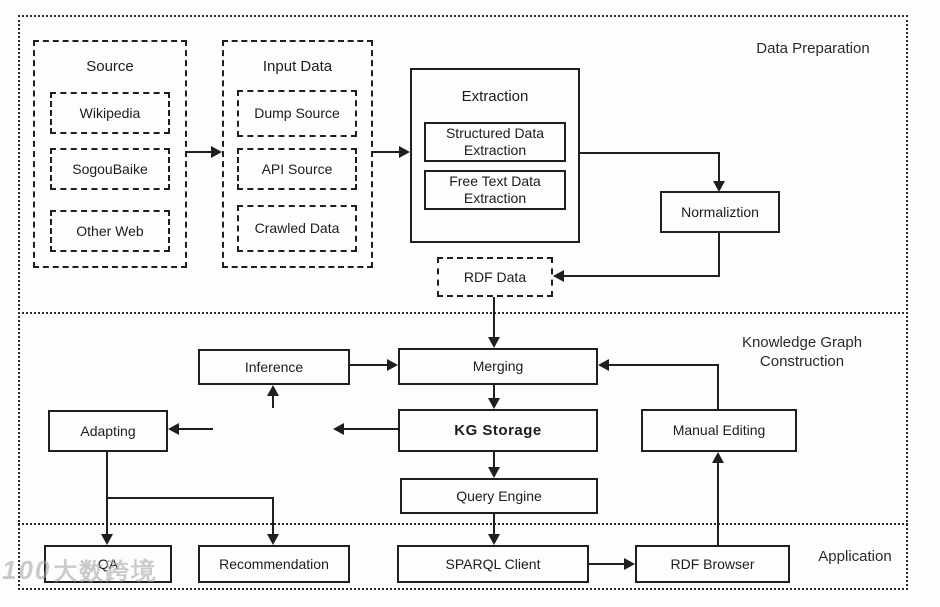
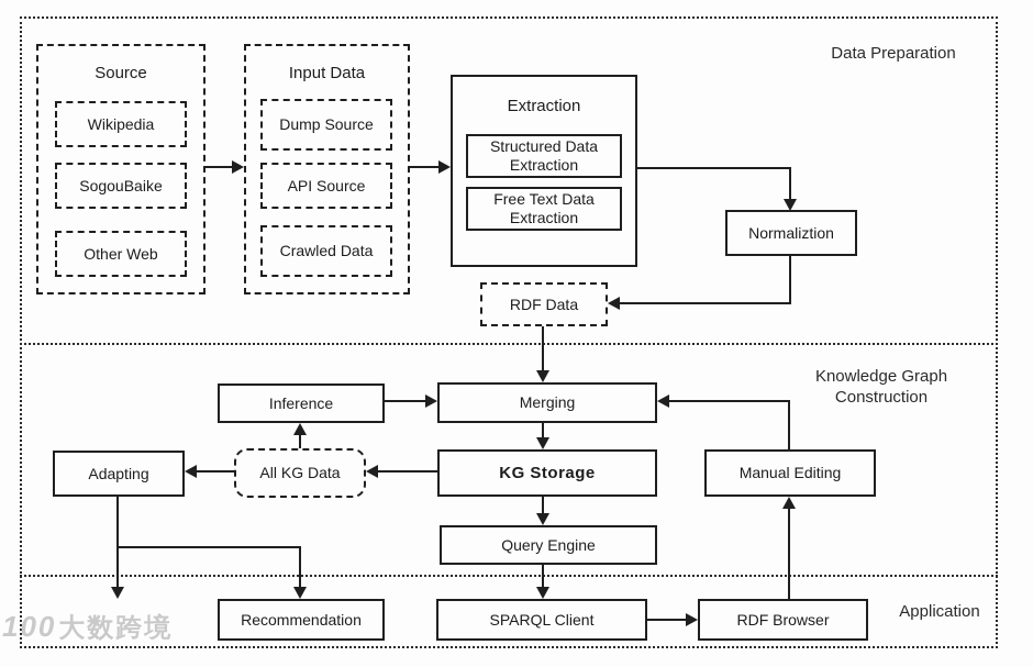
  Data Preparation
  Knowledge Graph
  Construction
  Application
  Source
  Wikipedia
  SogouBaike
  Other Web
  Input Data
  Dump Source
  API Source
  Crawled Data
  Extraction
  Structured Data Extraction
  Free Text Data Extraction
  Normaliztion
  RDF Data
  Inference
  Merging
  Adapting
+ All KG Data
  KG Storage
  Manual Editing
  Query Engine
- QA
  Recommendation
  SPARQL Client
  RDF Browser
  100大数跨境
